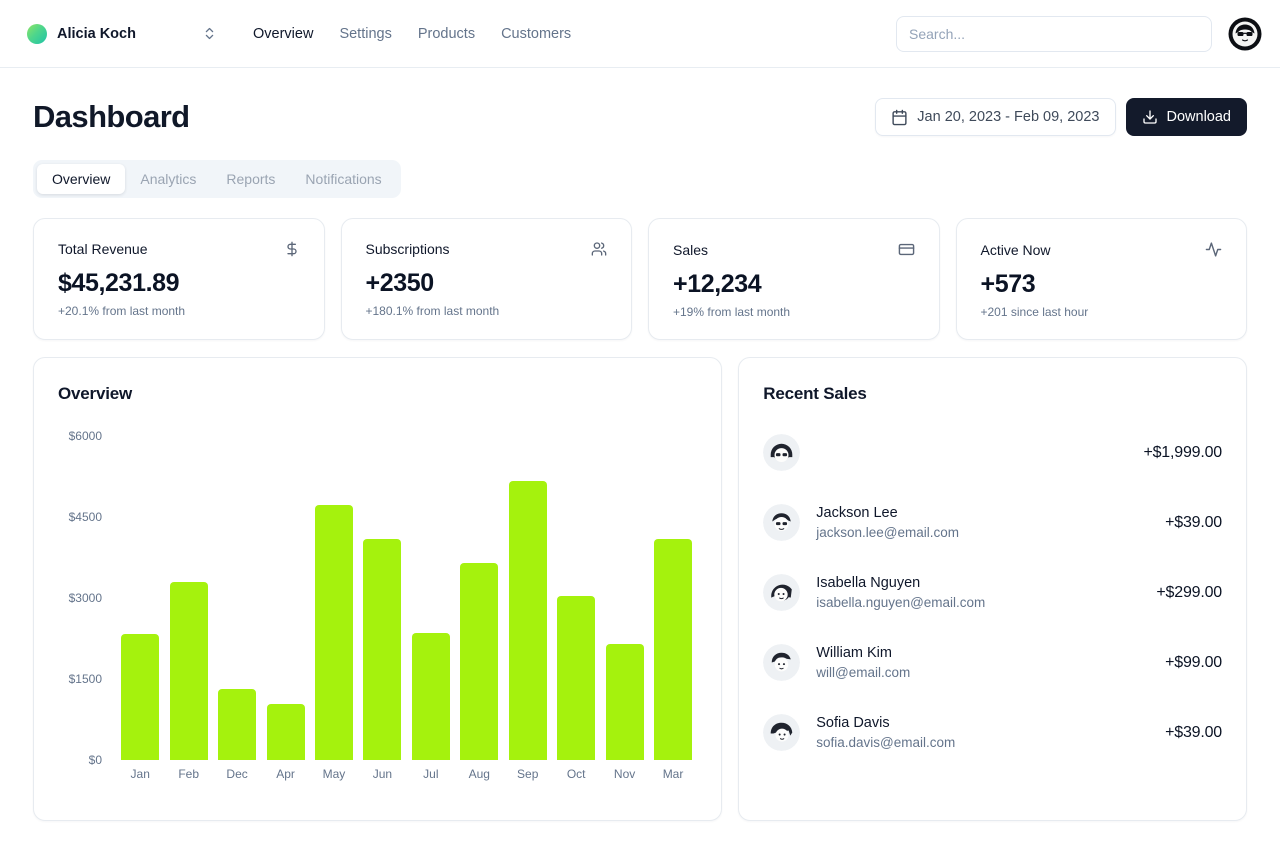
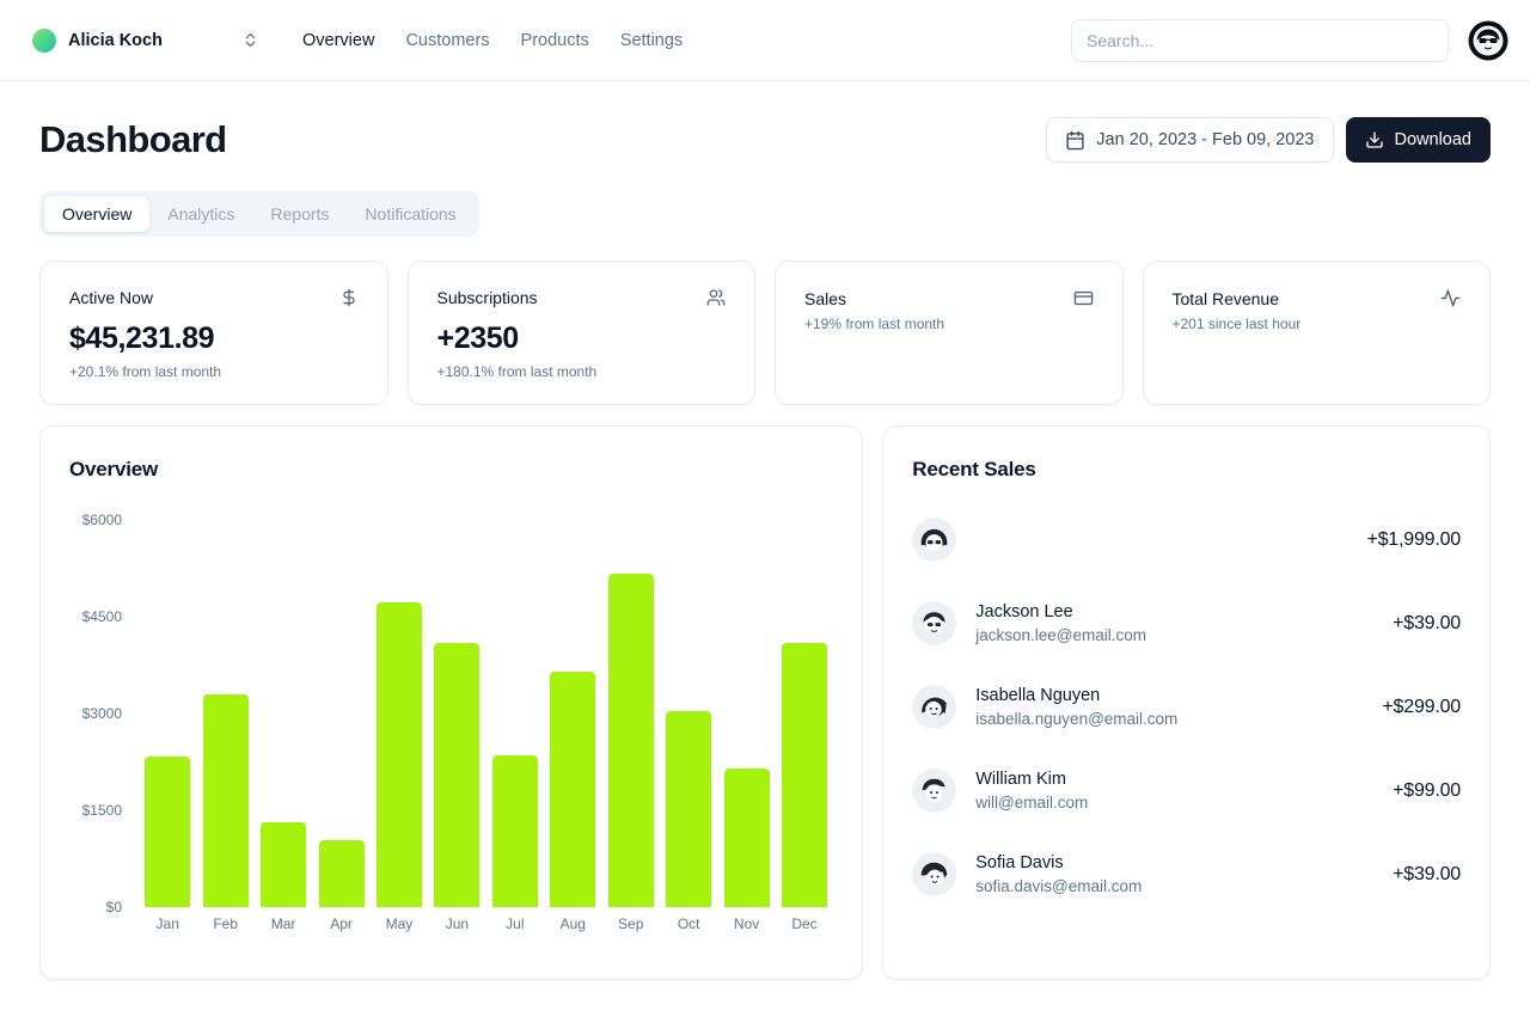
  Alicia Koch
  Overview
- Settings
+ Customers
  Products
- Customers
+ Settings
  Search...
  Dashboard
  Jan 20, 2023 - Feb 09, 2023
  Download
  Overview
  Analytics
  Reports
  Notifications
- Total Revenue
+ Active Now
  $45,231.89
  +20.1% from last month
  Subscriptions
  +2350
  +180.1% from last month
  Sales
- +12,234
  +19% from last month
- Active Now
+ Total Revenue
- +573
  +201 since last hour
  Overview
  $6000
  $4500
  $3000
  $1500
  $0
  Jan
  Feb
- Dec
+ Mar
  Apr
  May
  Jun
  Jul
  Aug
  Sep
  Oct
  Nov
- Mar
+ Dec
  Recent Sales
  +$1,999.00
  Jackson Lee
  jackson.lee@email.com
  +$39.00
  Isabella Nguyen
  isabella.nguyen@email.com
  +$299.00
  William Kim
  will@email.com
  +$99.00
  Sofia Davis
  sofia.davis@email.com
  +$39.00
